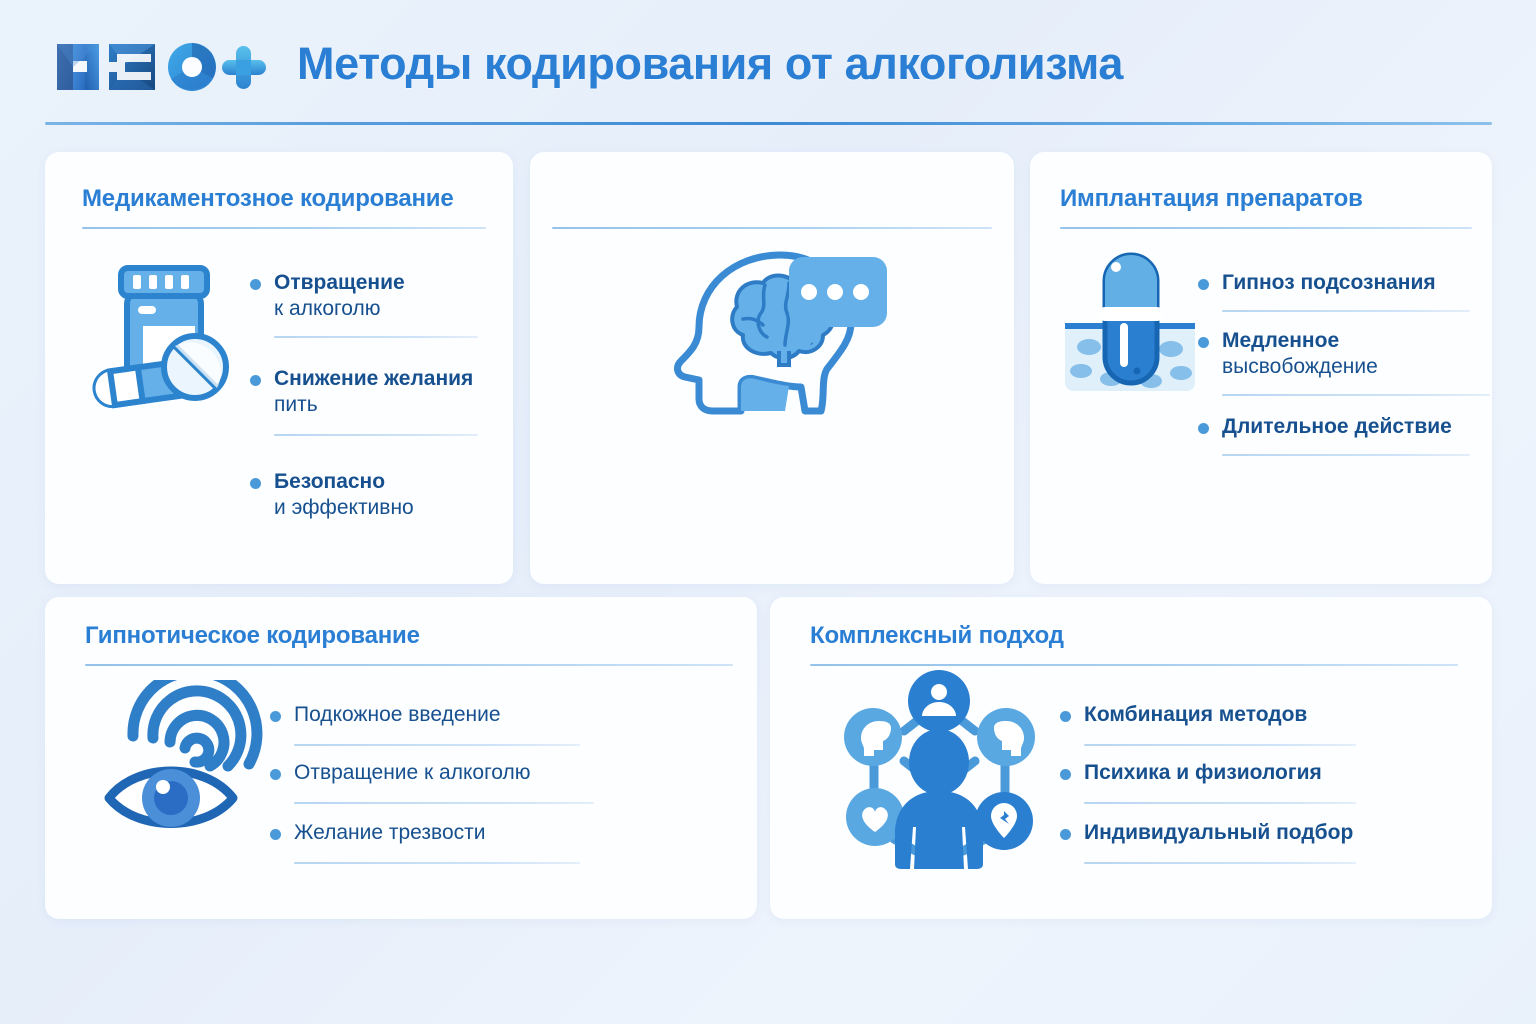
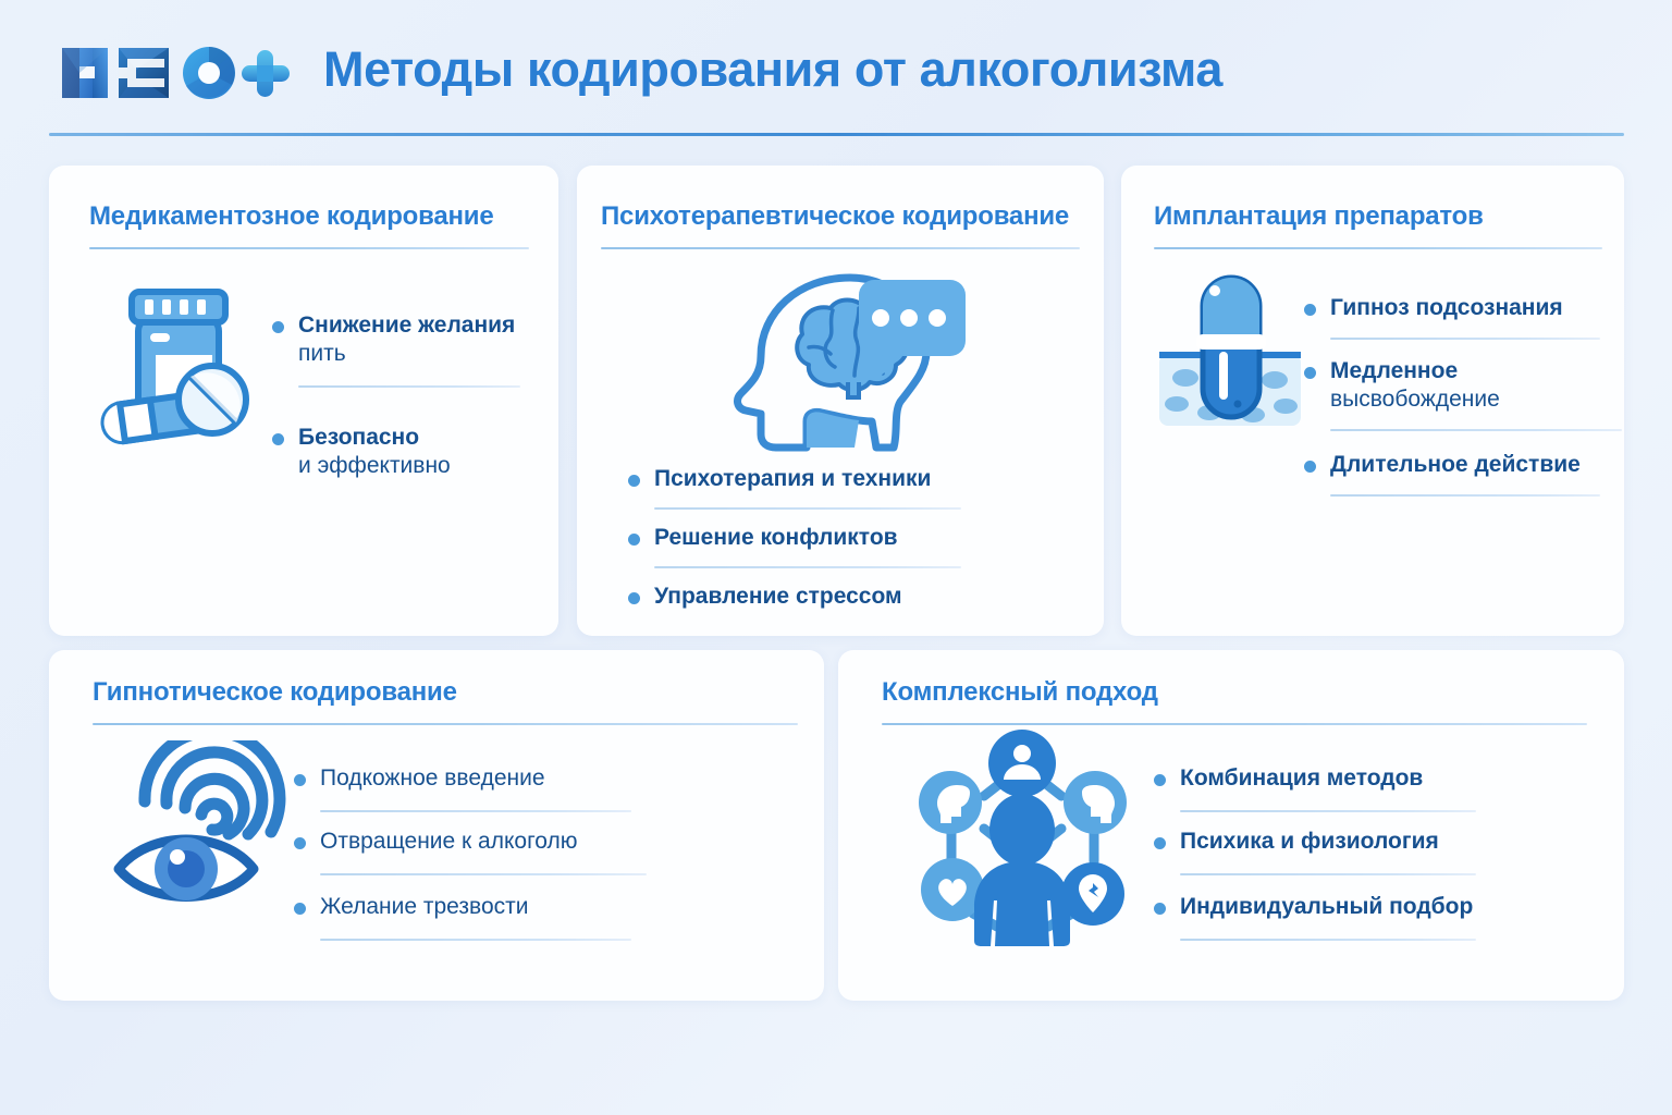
  Методы кодирования от алкоголизма
  Медикаментозное кодирование
- Отвращение
- к алкоголю
  Снижение желания
  пить
  Безопасно
  и эффективно
+ Психотерапевтическое кодирование
+ Психотерапия и техники
+ Решение конфликтов
+ Управление стрессом
  Имплантация препаратов
  Гипноз подсознания
  Медленное
  высвобождение
  Длительное действие
  Гипнотическое кодирование
  Подкожное введение
  Отвращение к алкоголю
  Желание трезвости
  Комплексный подход
  Комбинация методов
  Психика и физиология
  Индивидуальный подбор
